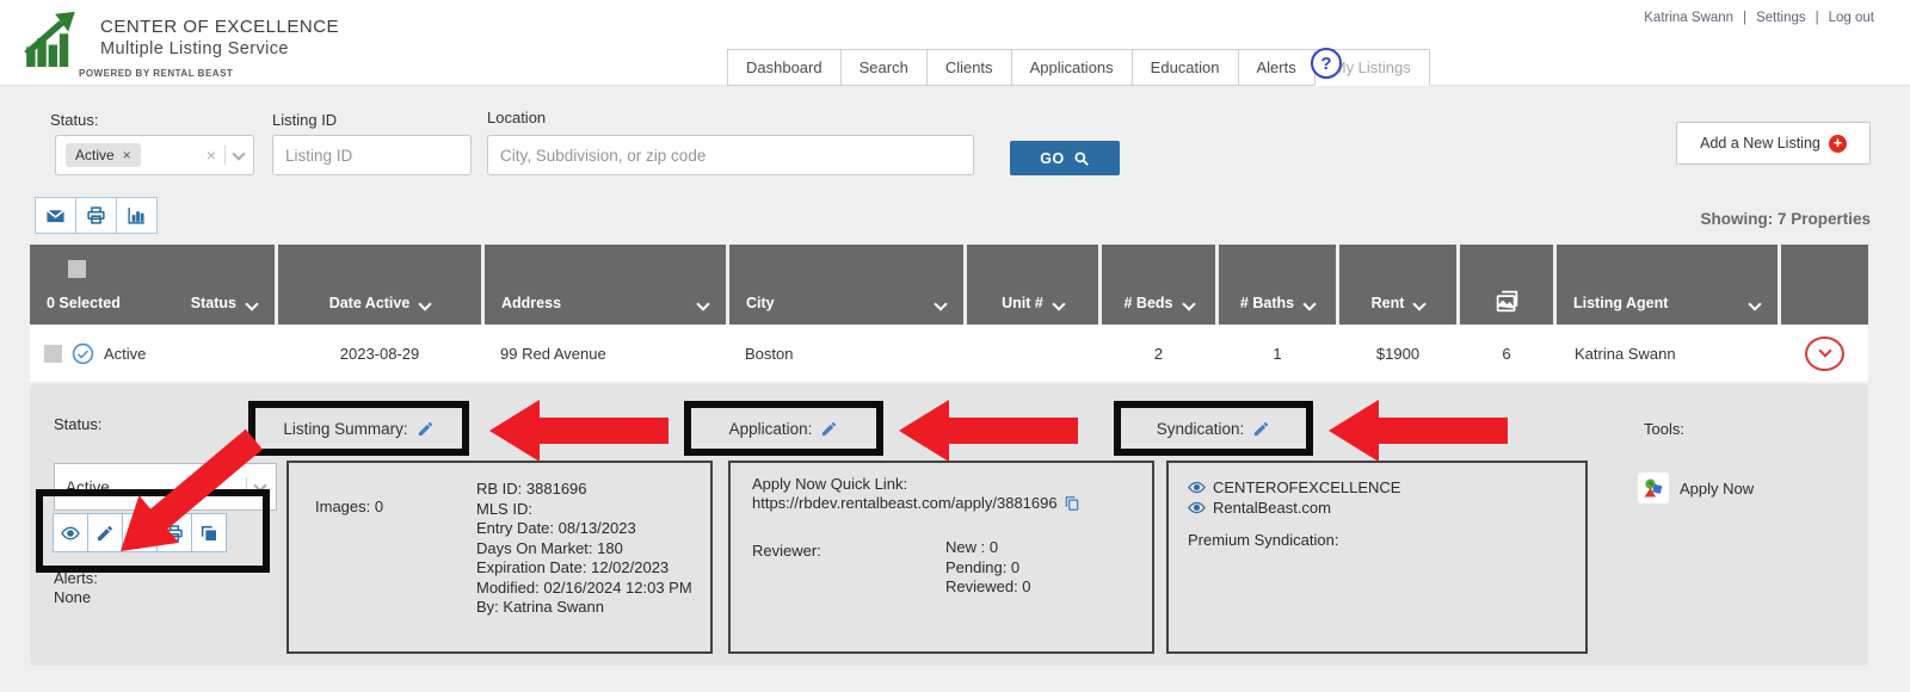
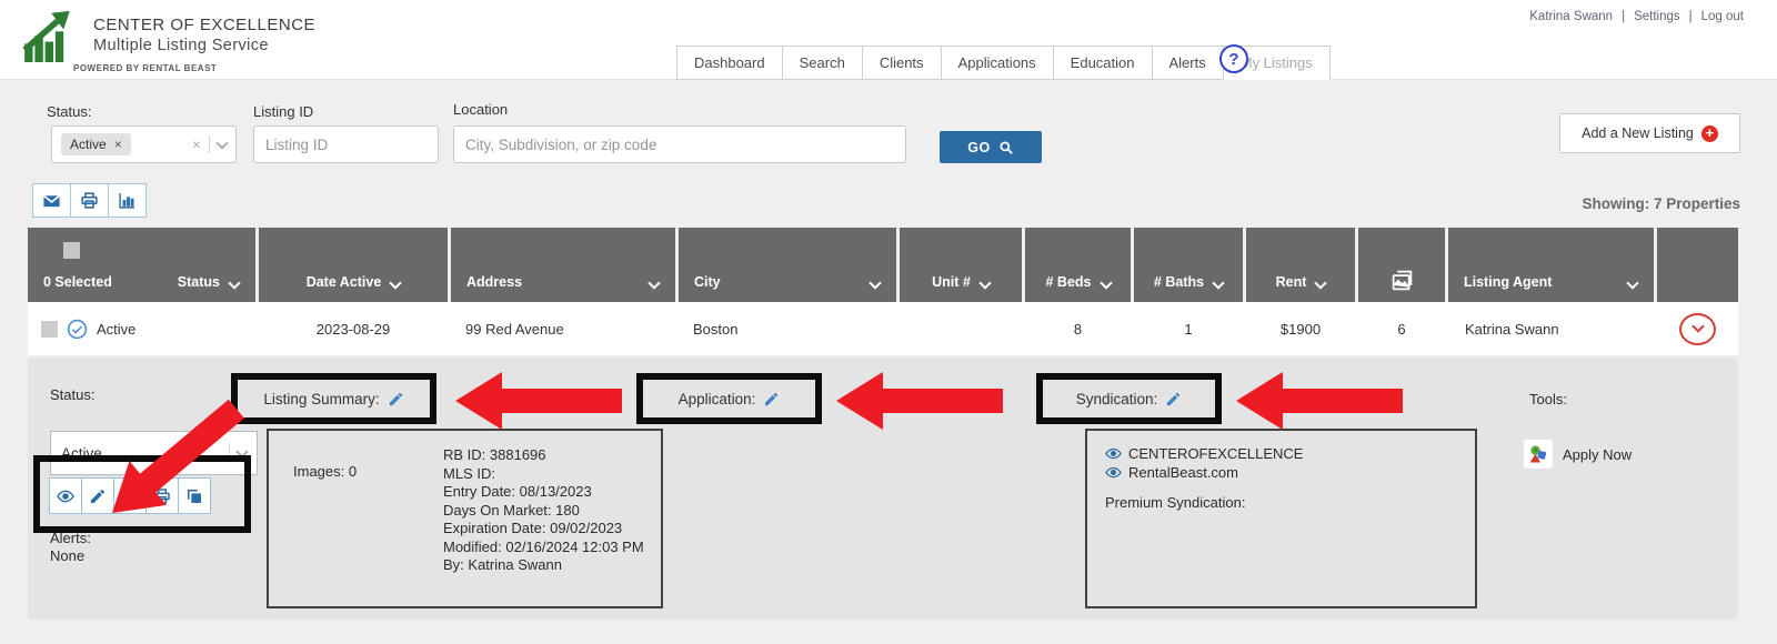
  CENTER OF EXCELLENCE
  Multiple Listing Service
  POWERED BY RENTAL BEAST
  Katrina Swann
  |
  Settings
  |
  Log out
  Dashboard
  Search
  Clients
  Applications
  Education
  Alerts
  y Listings
  ?
  Status:
  Active
  ×
  ×
  Listing ID
  Listing ID
  Location
  City, Subdivision, or zip code
  GO
  Add a New Listing
  +
  Showing: 7 Properties
  0 Selected
  Status
  Date Active
  Address
  City
  Unit #
  # Beds
  # Baths
  Rent
  Listing Agent
  Active
  2023-08-29
  99 Red Avenue
  Boston
- 2
+ 8
  1
  $1900
  6
  Katrina Swann
  Status:
  Active
  Alerts:
  None
  Listing Summary:
  Application:
  Syndication:
  Images: 0
  RB ID: 3881696
  MLS ID:
  Entry Date: 08/13/2023
  Days On Market: 180
- Expiration Date: 12/02/2023
+ Expiration Date: 09/02/2023
  Modified: 02/16/2024 12:03 PM
  By: Katrina Swann
- Apply Now Quick Link:
- https://rbdev.rentalbeast.com/apply/3881696
- Reviewer:
- New : 0
- Pending: 0
- Reviewed: 0
  CENTEROFEXCELLENCE
  RentalBeast.com
  Premium Syndication:
  Tools:
  Apply Now
